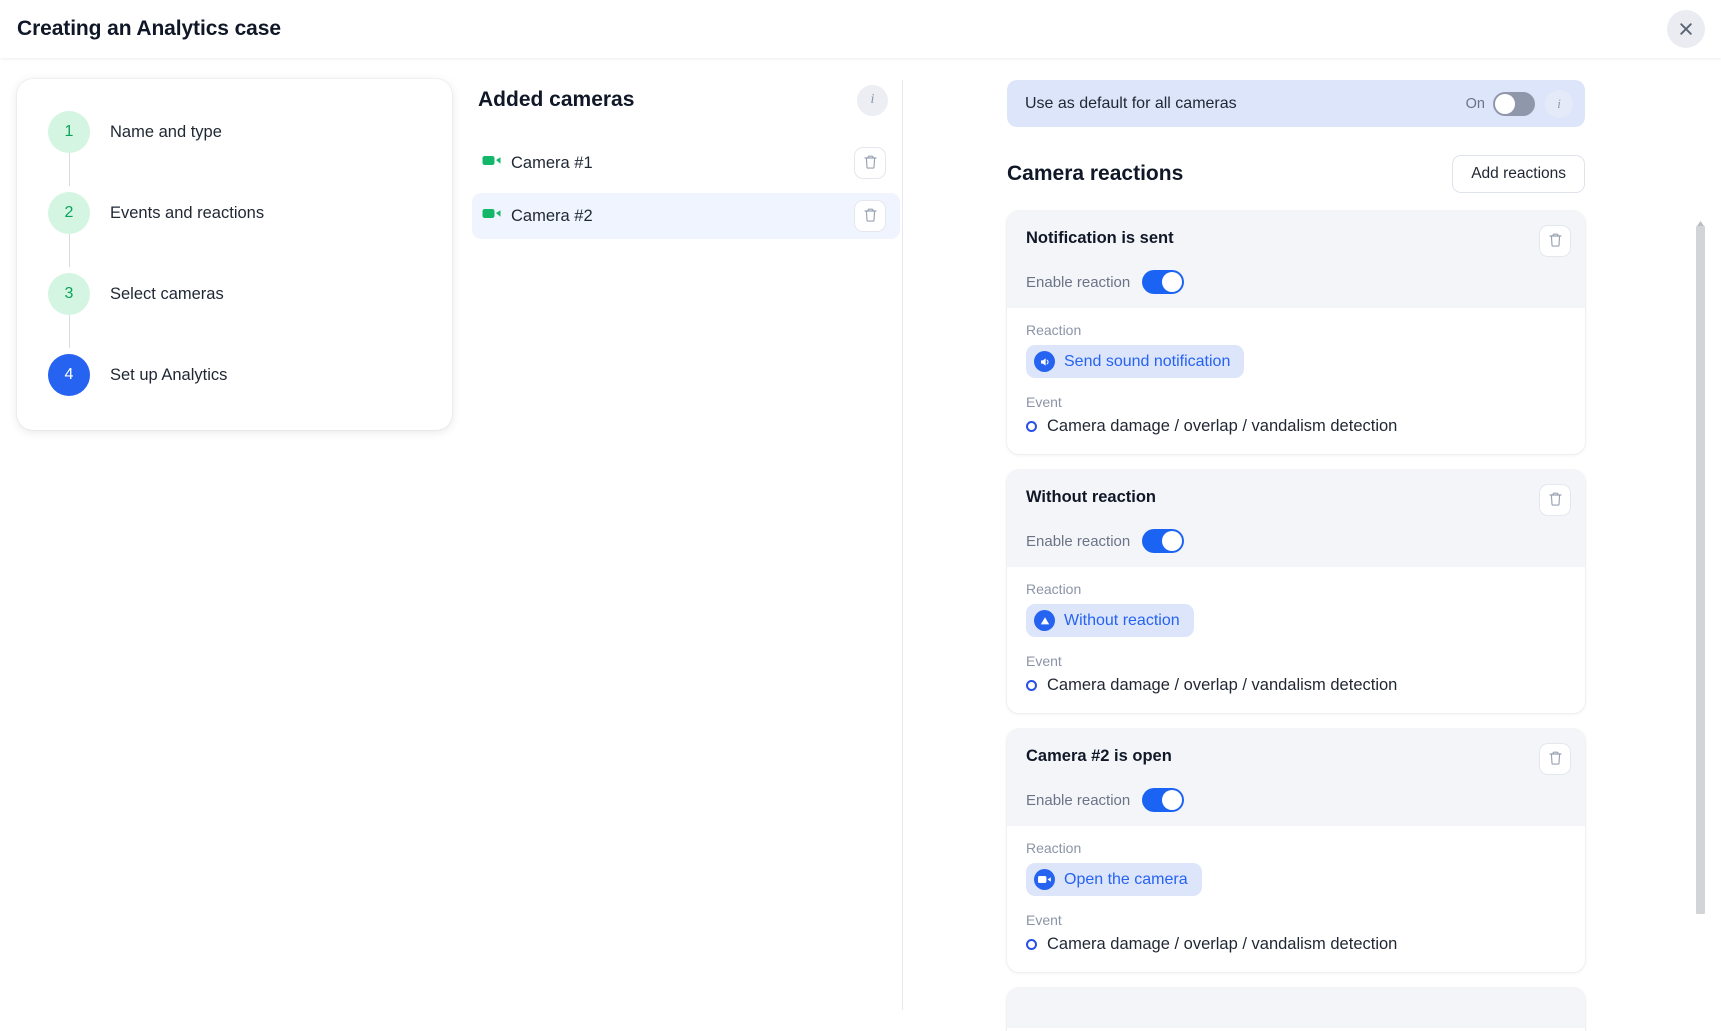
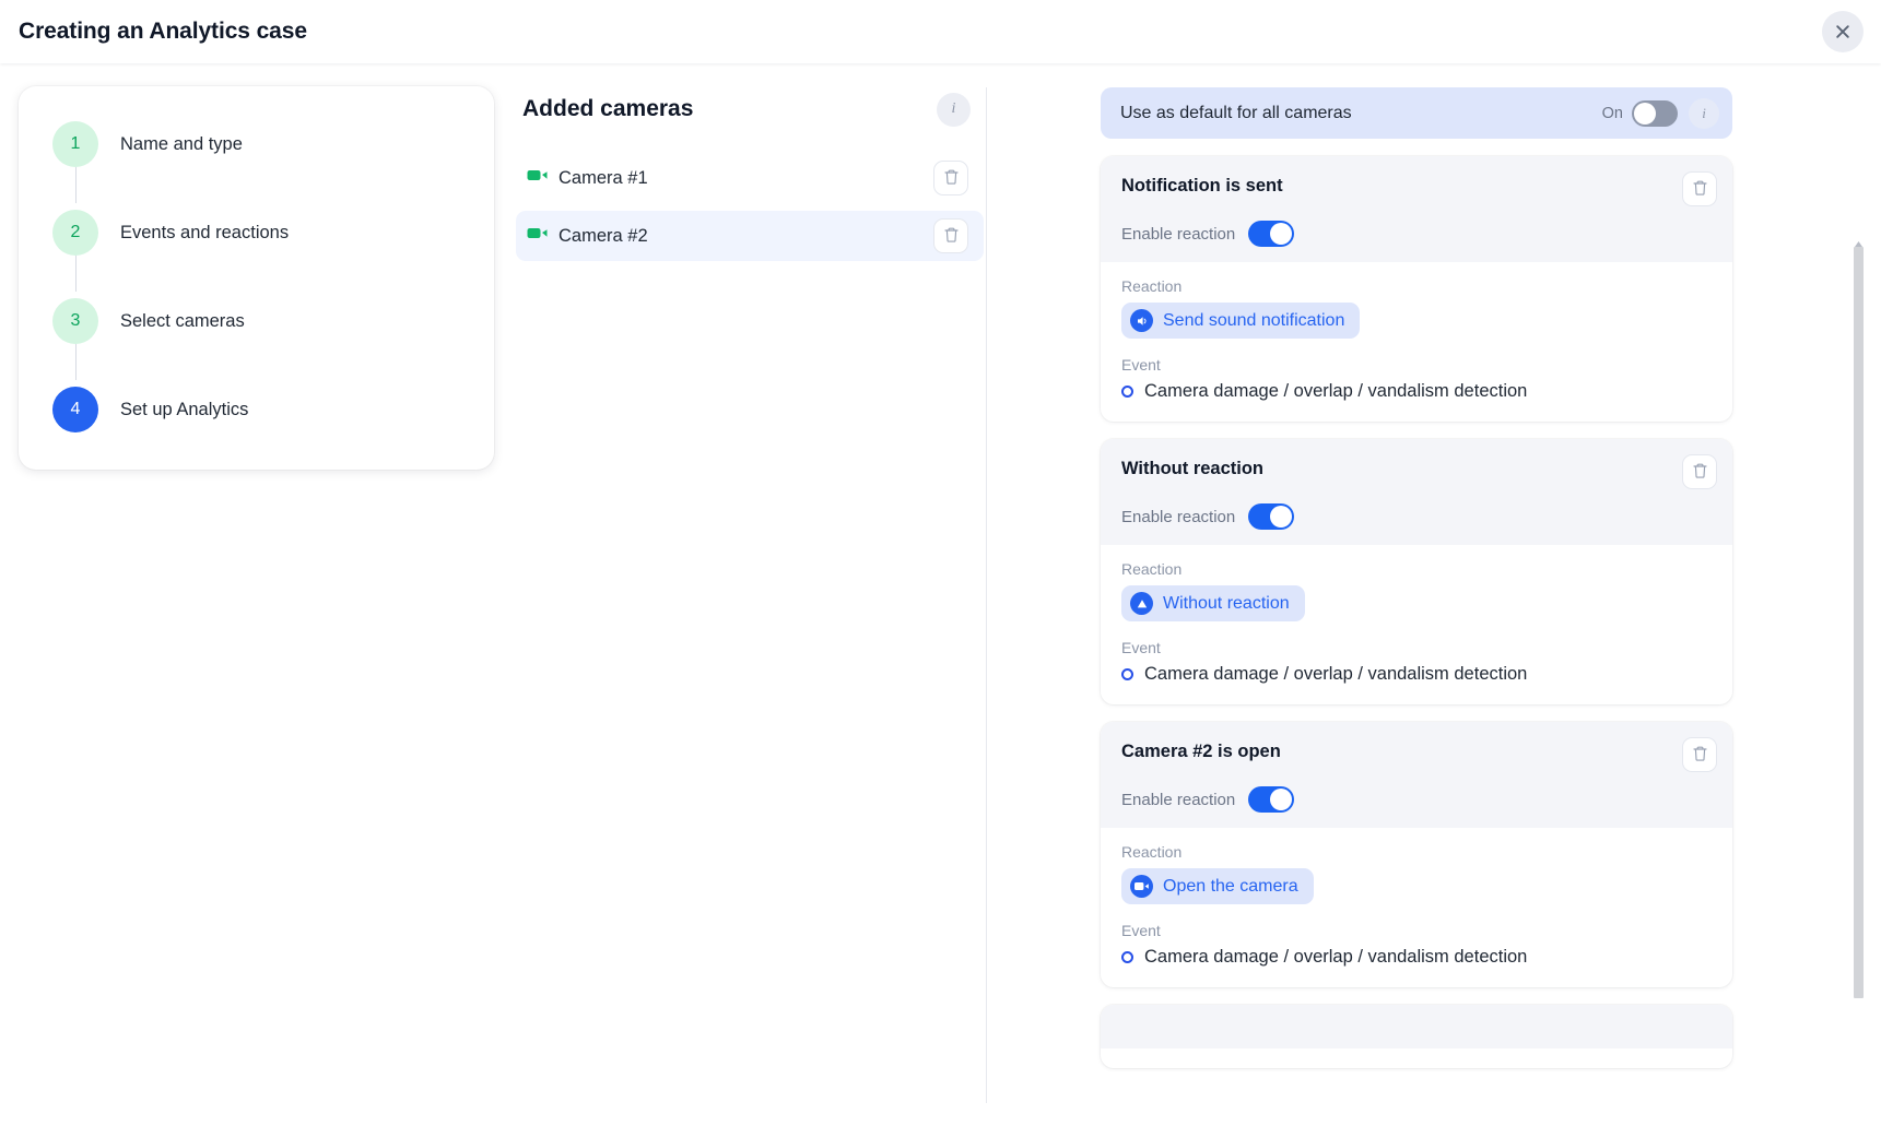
  Creating an Analytics case
  1
  Name and type
  2
  Events and reactions
  3
  Select cameras
  4
  Set up Analytics
  Added cameras
  i
  Camera #1
  Camera #2
  Use as default for all cameras
  On
  i
- Camera reactions
- Add reactions
  Notification is sent
  Enable reaction
  Reaction
  Send sound notification
  Event
  Camera damage / overlap / vandalism detection
  Without reaction
  Enable reaction
  Reaction
  Without reaction
  Event
  Camera damage / overlap / vandalism detection
  Camera #2 is open
  Enable reaction
  Reaction
  Open the camera
  Event
  Camera damage / overlap / vandalism detection
